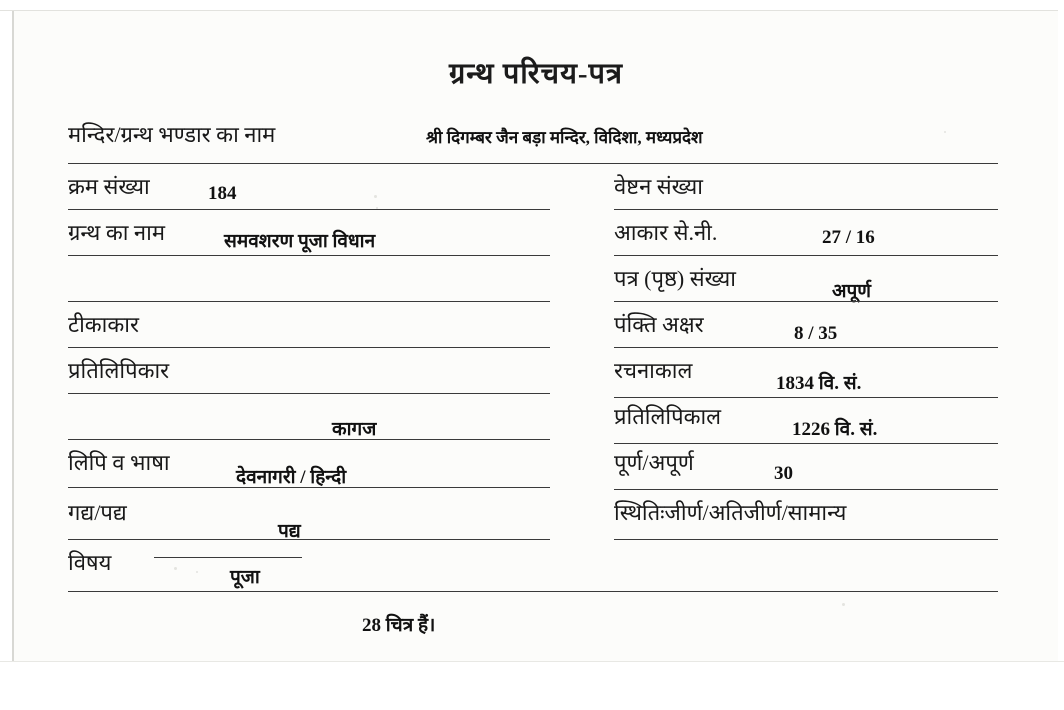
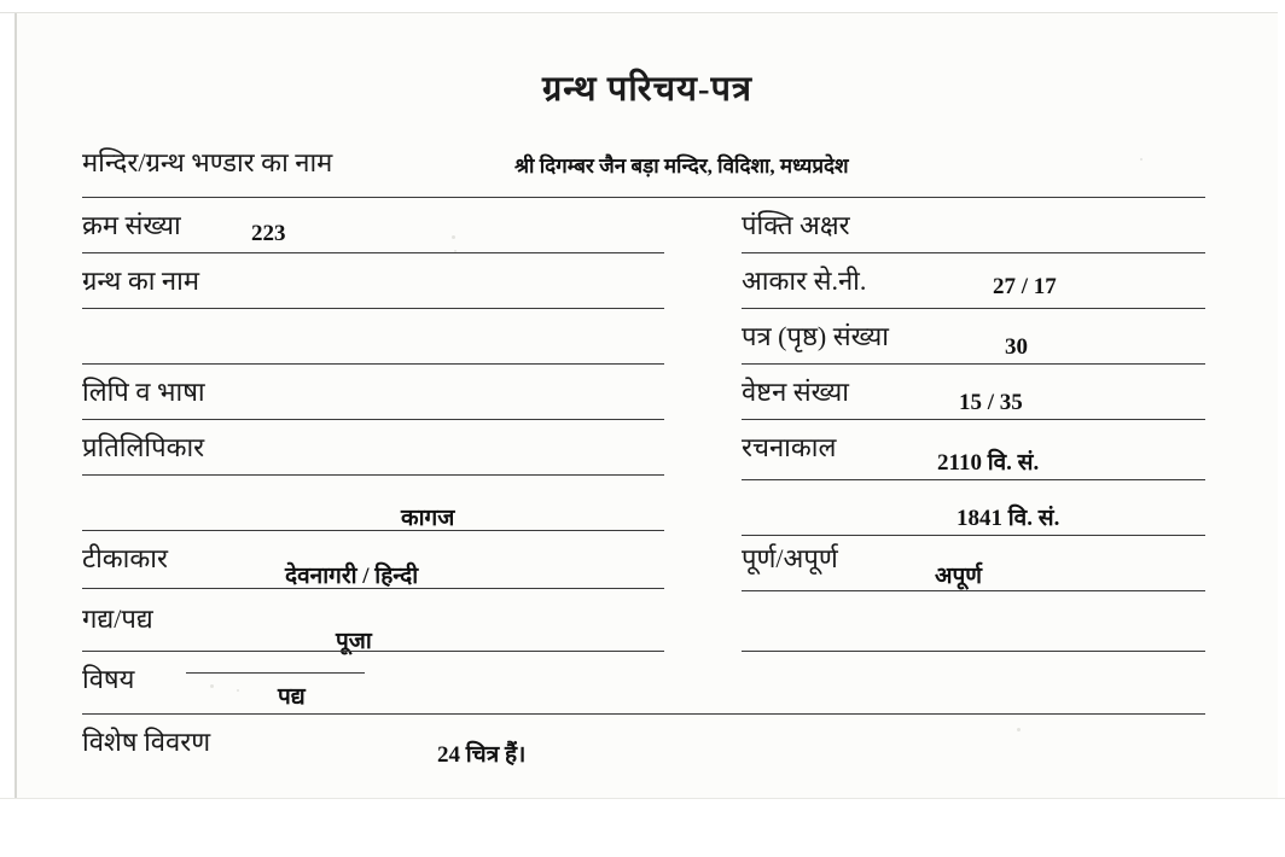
  ग्रन्थ परिचय-पत्र
  मन्दिर/ग्रन्थ भण्डार का नाम
  श्री दिगम्बर जैन बड़ा मन्दिर, विदिशा, मध्यप्रदेश
  क्रम संख्या
- 184
+ 223
- वेष्टन संख्या
+ पंक्ति अक्षर
  ग्रन्थ का नाम
- समवशरण पूजा विधान
  आकार से.नी.
- 27 / 16
+ 27 / 17
  पत्र (पृष्ठ) संख्या
- अपूर्ण
+ 30
- टीकाकार
+ लिपि व भाषा
- पंक्ति अक्षर
+ वेष्टन संख्या
- 8 / 35
+ 15 / 35
  प्रतिलिपिकार
  रचनाकाल
- 1834 वि. सं.
+ 2110 वि. सं.
  कागज
- प्रतिलिपिकाल
- 1226 वि. सं.
+ 1841 वि. सं.
- लिपि व भाषा
+ टीकाकार
  देवनागरी / हिन्दी
  पूर्ण/अपूर्ण
- 30
+ अपूर्ण
  गद्य/पद्य
- पद्य
+ पूजा
- स्थितिःजीर्ण/अतिजीर्ण/सामान्य
  विषय
- पूजा
+ पद्य
+ विशेष विवरण
- 28 चित्र हैं।
+ 24 चित्र हैं।
